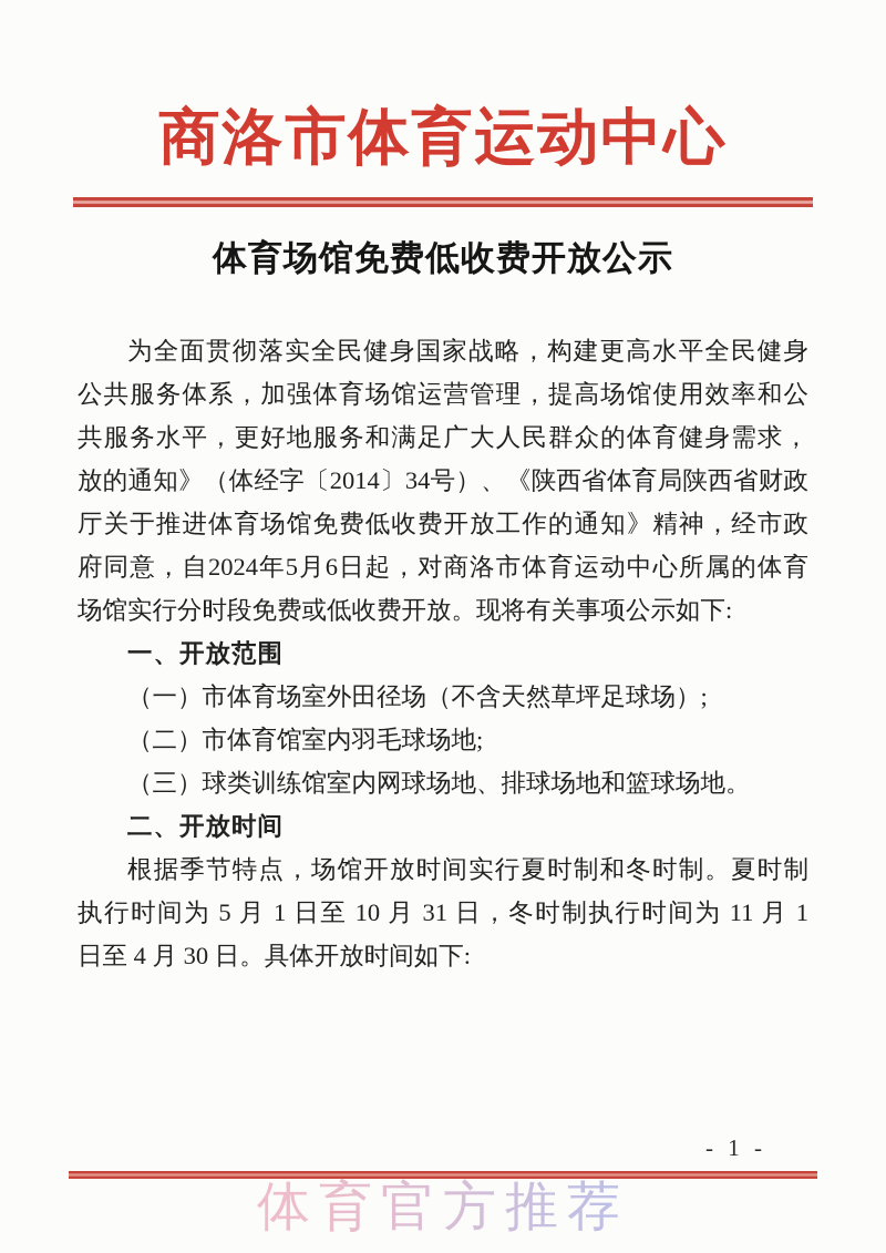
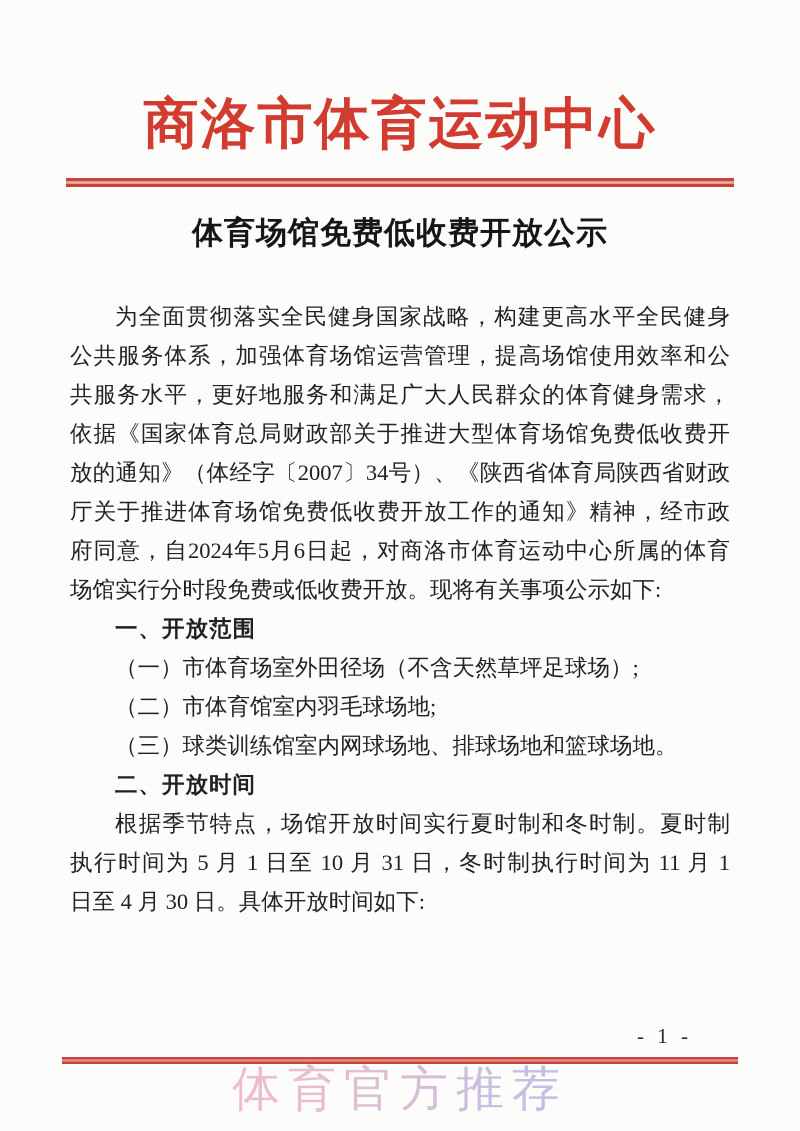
  商洛市体育运动中心
  体育场馆免费低收费开放公示
  为全面贯彻落实全民健身国家战略，构建更高水平全民健身
  公共服务体系，加强体育场馆运营管理，提高场馆使用效率和公
  共服务水平，更好地服务和满足广大人民群众的体育健身需求，
+ 依据《国家体育总局财政部关于推进大型体育场馆免费低收费开
- 放的通知》（体经字〔2014〕34号）、《陕西省体育局陕西省财政
+ 放的通知》（体经字〔2007〕34号）、《陕西省体育局陕西省财政
  厅关于推进体育场馆免费低收费开放工作的通知》精神，经市政
  府同意，自2024年5月6日起，对商洛市体育运动中心所属的体育
  场馆实行分时段免费或低收费开放。现将有关事项公示如下:
  一、开放范围
  （一）市体育场室外田径场（不含天然草坪足球场）;
  （二）市体育馆室内羽毛球场地;
  （三）球类训练馆室内网球场地、排球场地和篮球场地。
  二、开放时间
  根据季节特点，场馆开放时间实行夏时制和冬时制。夏时制
  执行时间为 5 月 1 日至 10 月 31 日，冬时制执行时间为 11 月 1
  日至 4 月 30 日。具体开放时间如下:
  - 1 -
  体育官方推荐
